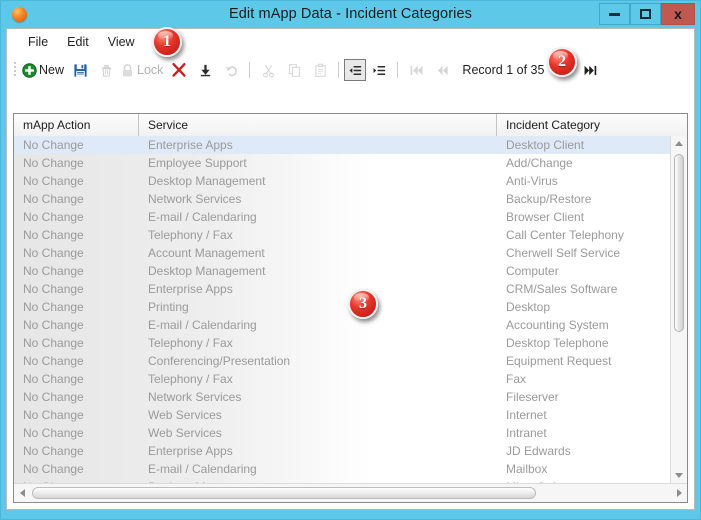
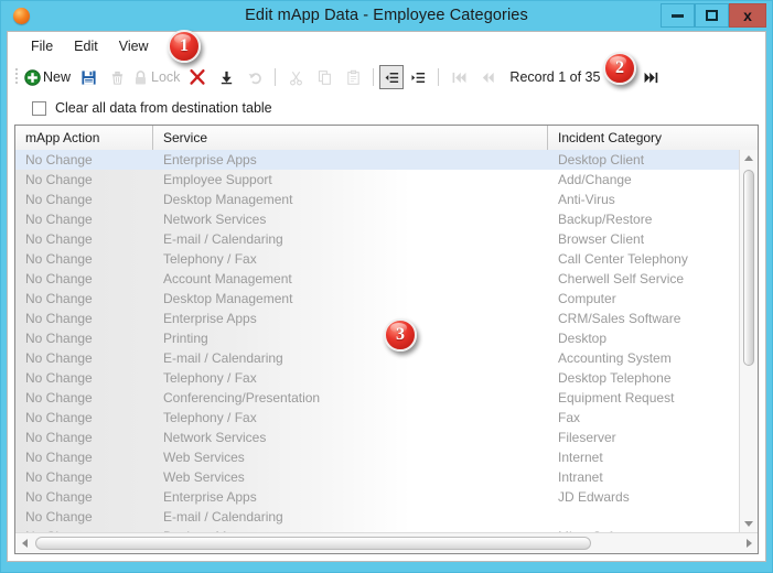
- Edit mApp Data - Incident Categories
+ Edit mApp Data - Employee Categories
  x
  File
  Edit
  View
  New
  Lock
  Record 1 of 35
+ Clear all data from destination table
  mApp Action
  Service
  Incident Category
  No Change
  Enterprise Apps
  Desktop Client
  No Change
  Employee Support
  Add/Change
  No Change
  Desktop Management
  Anti-Virus
  No Change
  Network Services
  Backup/Restore
  No Change
  E-mail / Calendaring
  Browser Client
  No Change
  Telephony / Fax
  Call Center Telephony
  No Change
  Account Management
  Cherwell Self Service
  No Change
  Desktop Management
  Computer
  No Change
  Enterprise Apps
  CRM/Sales Software
  No Change
  Printing
  Desktop
  No Change
  E-mail / Calendaring
  Accounting System
  No Change
  Telephony / Fax
  Desktop Telephone
  No Change
  Conferencing/Presentation
  Equipment Request
  No Change
  Telephony / Fax
  Fax
  No Change
  Network Services
  Fileserver
  No Change
  Web Services
  Internet
  No Change
  Web Services
  Intranet
  No Change
  Enterprise Apps
  JD Edwards
  No Change
  E-mail / Calendaring
- Mailbox
  1
  2
  3
